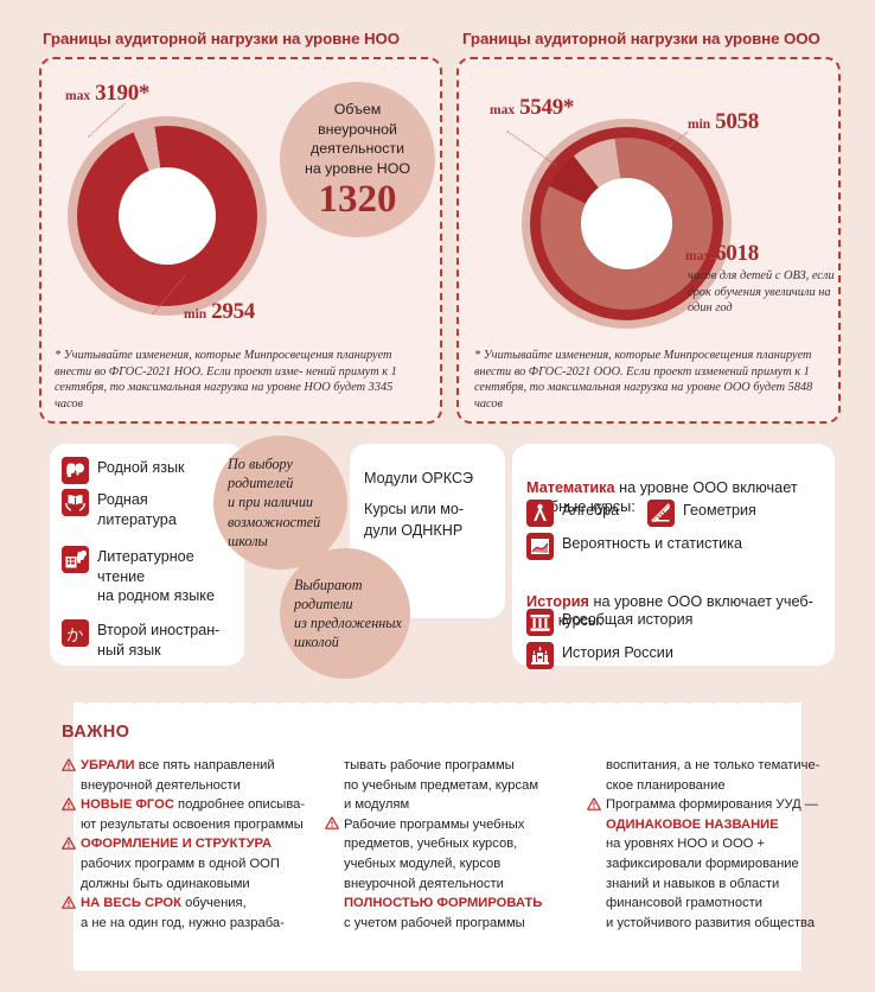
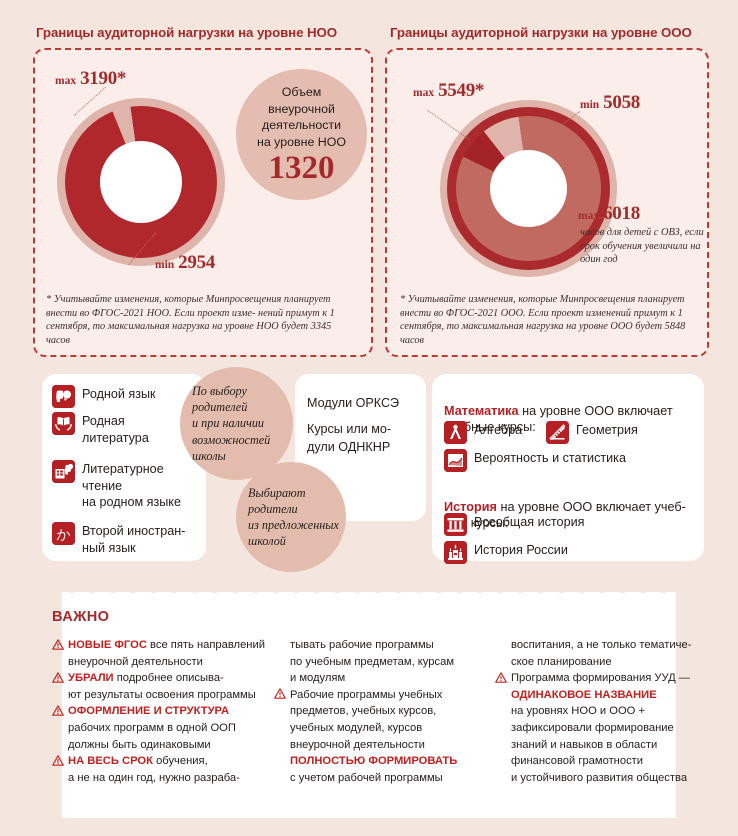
  Границы аудиторной нагрузки на уровне НОО
  max 3190*
  min 2954
  Объем
  внеурочной
  деятельности
  на уровне НОО
  1320
  * Учитывайте изменения, которые Минпросвещения планирует внести во ФГОС-2021 НОО. Если проект изме- нений примут к 1 сентября, то максимальная нагрузка на уровне НОО будет 3345 часов
  Границы аудиторной нагрузки на уровне ООО
  max 5549*
  min 5058
  max 6018
  часов для детей с ОВЗ, если срок обучения увеличили на один год
  * Учитывайте изменения, которые Минпросвещения планирует внести во ФГОС-2021 ООО. Если проект изменений примут к 1 сентября, то максимальная нагрузка на уровне ООО будет 5848 часов
  Родной язык
  Родная
  литература
  Литературное
  чтение
  на родном языке
  か
  Второй иностран-
  ный язык
  Модули ОРКСЭ
  Курсы или мо-
  дули ОДНКНР
  По выбору
  родителей
  и при наличии
  возможностей
  школы
  Выбирают
  родители
  из предложенных
  школой
  Математика на уровне ООО включает
  бные курсы:
  Алгебра
  Геометрия
  Вероятность и статистика
  История на уровне ООО включает учеб-
  Всеобщая история
  История России
  ВАЖНО
- УБРАЛИ все пять направлений
+ НОВЫЕ ФГОС все пять направлений
  внеурочной деятельности
- НОВЫЕ ФГОС подробнее описыва-
+ УБРАЛИ подробнее описыва-
  ют результаты освоения программы
  ОФОРМЛЕНИЕ И СТРУКТУРА
  рабочих программ в одной ООП
  должны быть одинаковыми
  НА ВЕСЬ СРОК обучения,
  а не на один год, нужно разраба-
  тывать рабочие программы
  по учебным предметам, курсам
  и модулям
  Рабочие программы учебных
  предметов, учебных курсов,
  учебных модулей, курсов
  внеурочной деятельности
  ПОЛНОСТЬЮ ФОРМИРОВАТЬ
  с учетом рабочей программы
  воспитания, а не только тематиче-
  ское планирование
  Программа формирования УУД —
  ОДИНАКОВОЕ НАЗВАНИЕ
  на уровнях НОО и ООО +
  зафиксировали формирование
  знаний и навыков в области
  финансовой грамотности
  и устойчивого развития общества
